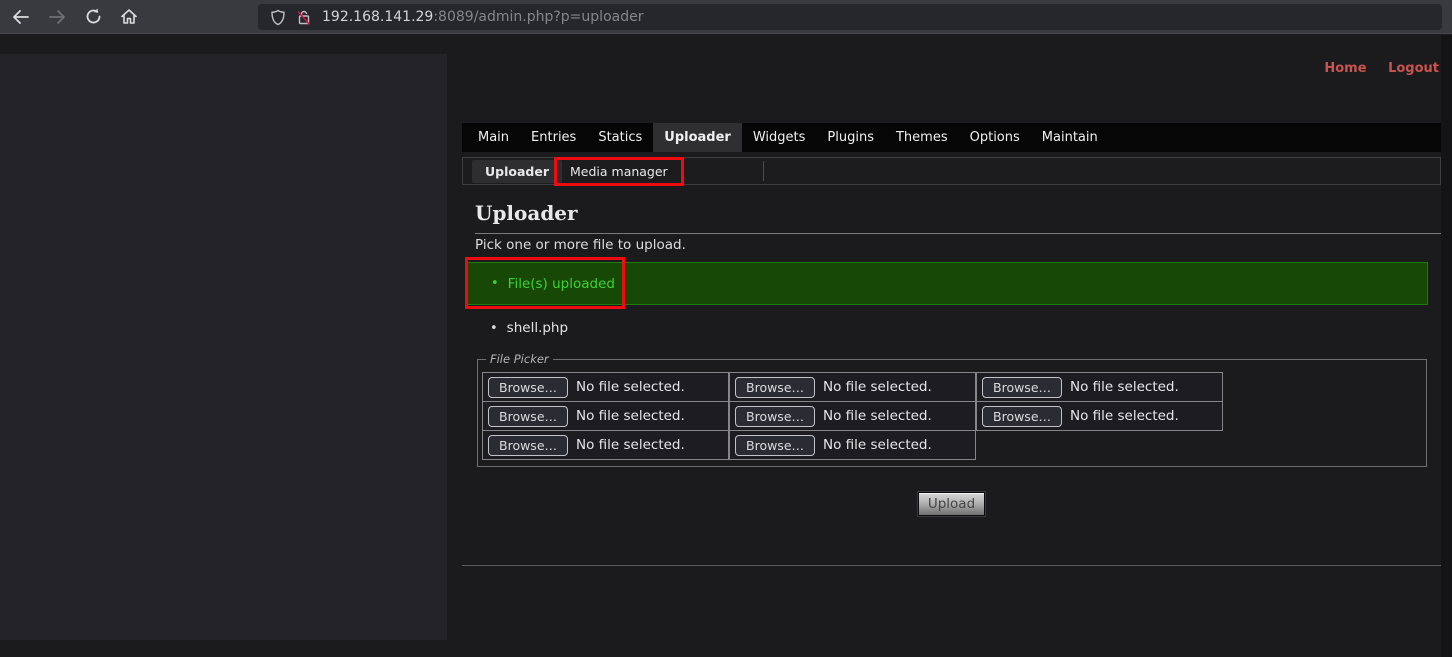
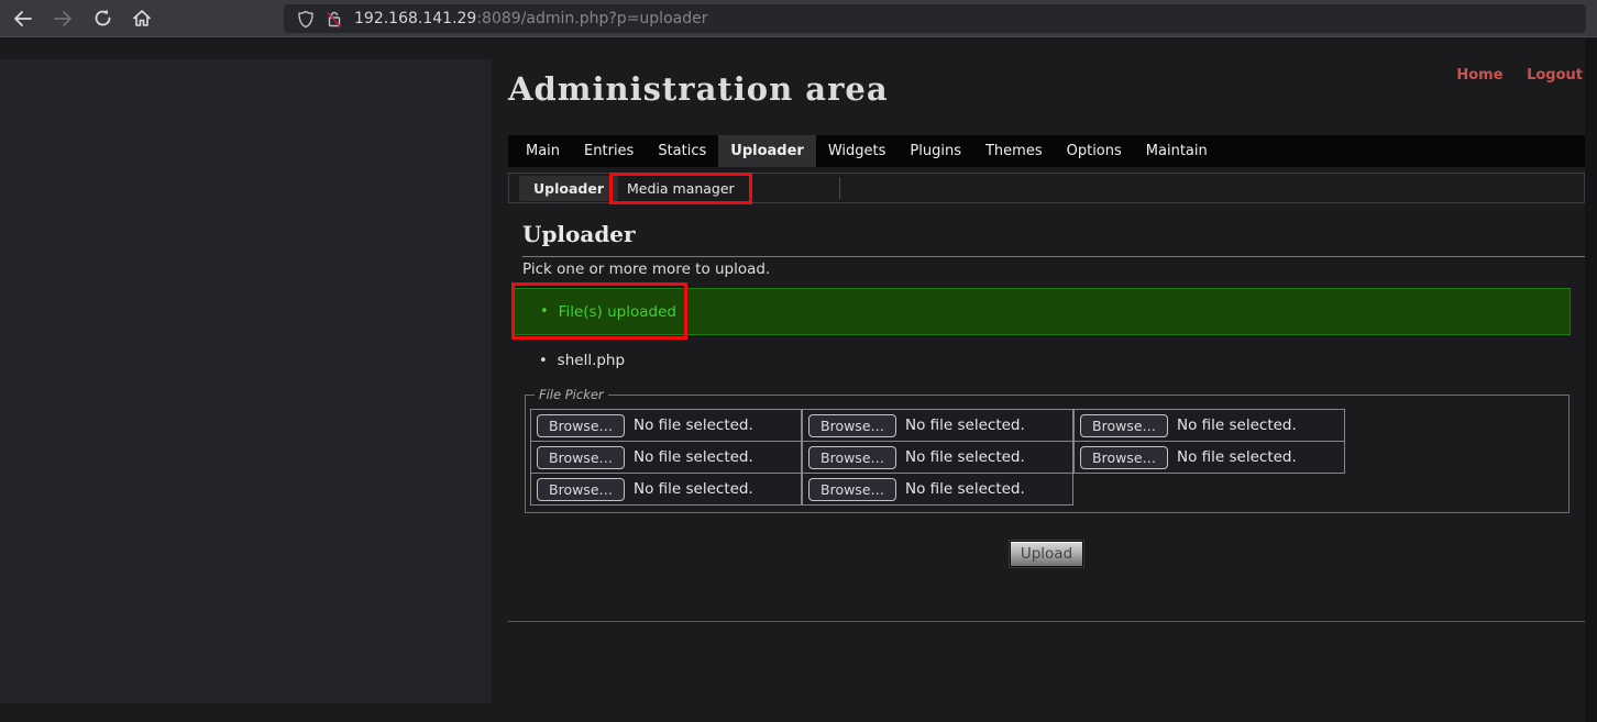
  192.168.141.29:8089/admin.php?p=uploader
+ Administration area
  Home Logout
  Main
  Entries
  Statics
  Uploader
  Widgets
  Plugins
  Themes
  Options
  Maintain
  Uploader
  Media manager
  Uploader
- Pick one or more file to upload.
+ Pick one or more more to upload.
  •
  File(s) uploaded
  •
  shell.php
  File Picker
  Browse…
  No file selected.
  Browse…
  No file selected.
  Browse…
  No file selected.
  Browse…
  No file selected.
  Browse…
  No file selected.
  Browse…
  No file selected.
  Browse…
  No file selected.
  Browse…
  No file selected.
  Upload
